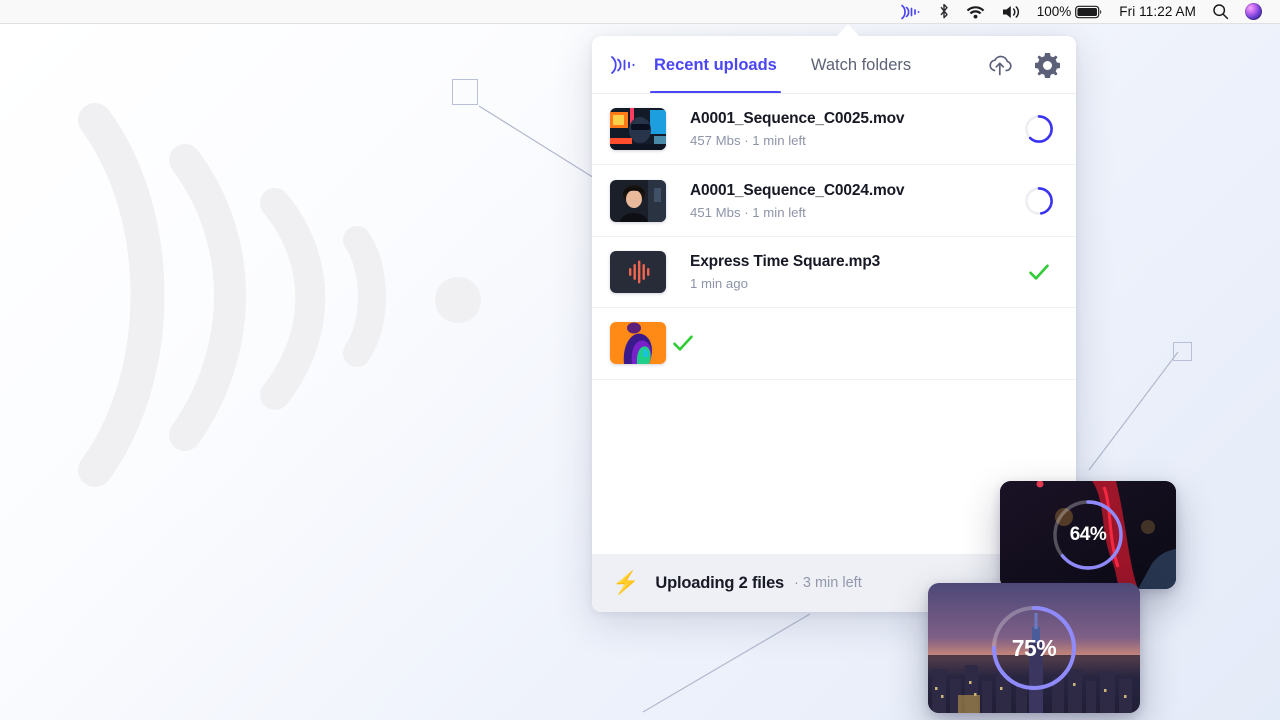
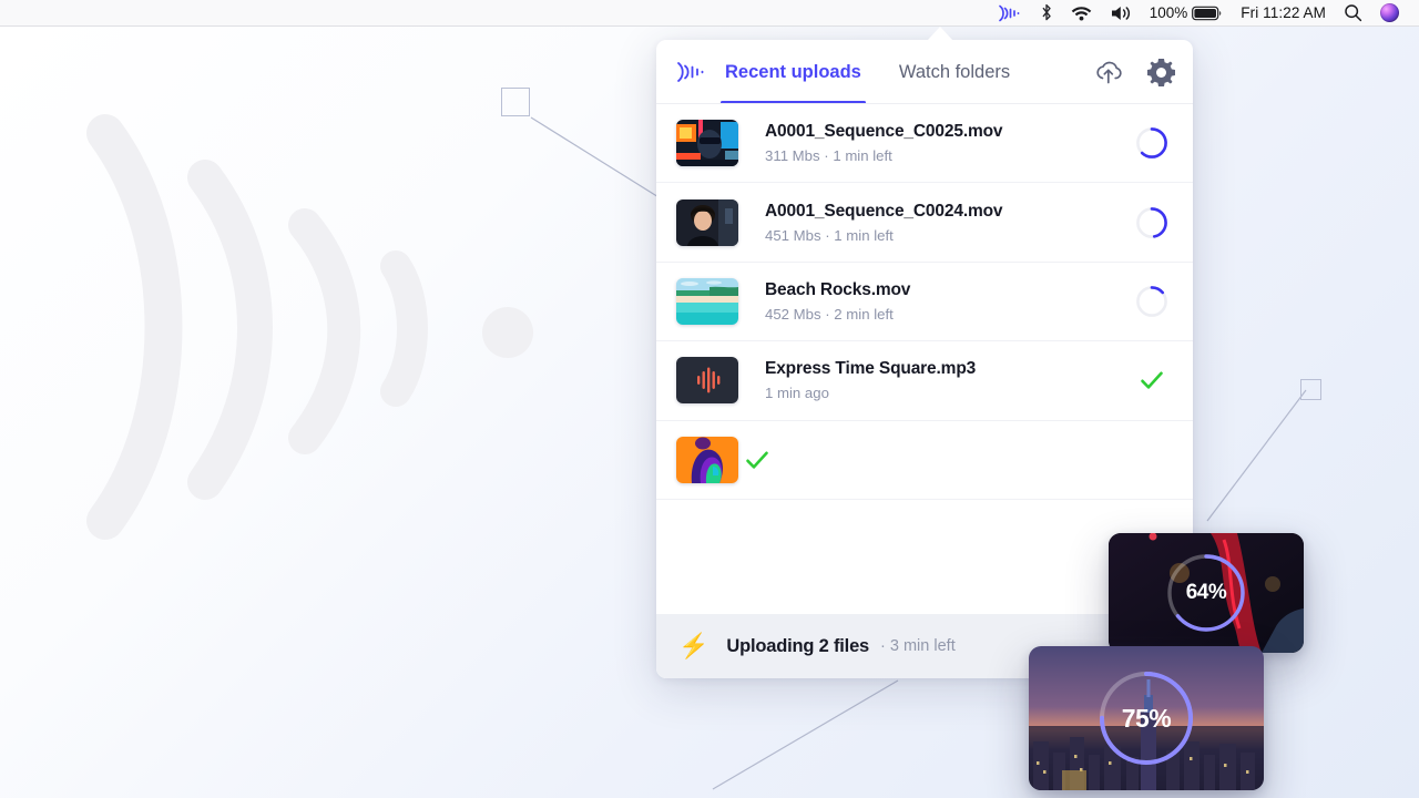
  100%
  Fri 11:22 AM
  Recent uploads
  Watch folders
  A0001_Sequence_C0025.mov
- 457 Mbs · 1 min left
+ 311 Mbs · 1 min left
  A0001_Sequence_C0024.mov
  451 Mbs · 1 min left
+ Beach Rocks.mov
+ 452 Mbs · 2 min left
  Express Time Square.mp3
  1 min ago
  ⚡
  Uploading 2 files
  · 3 min left
  64%
  75%
